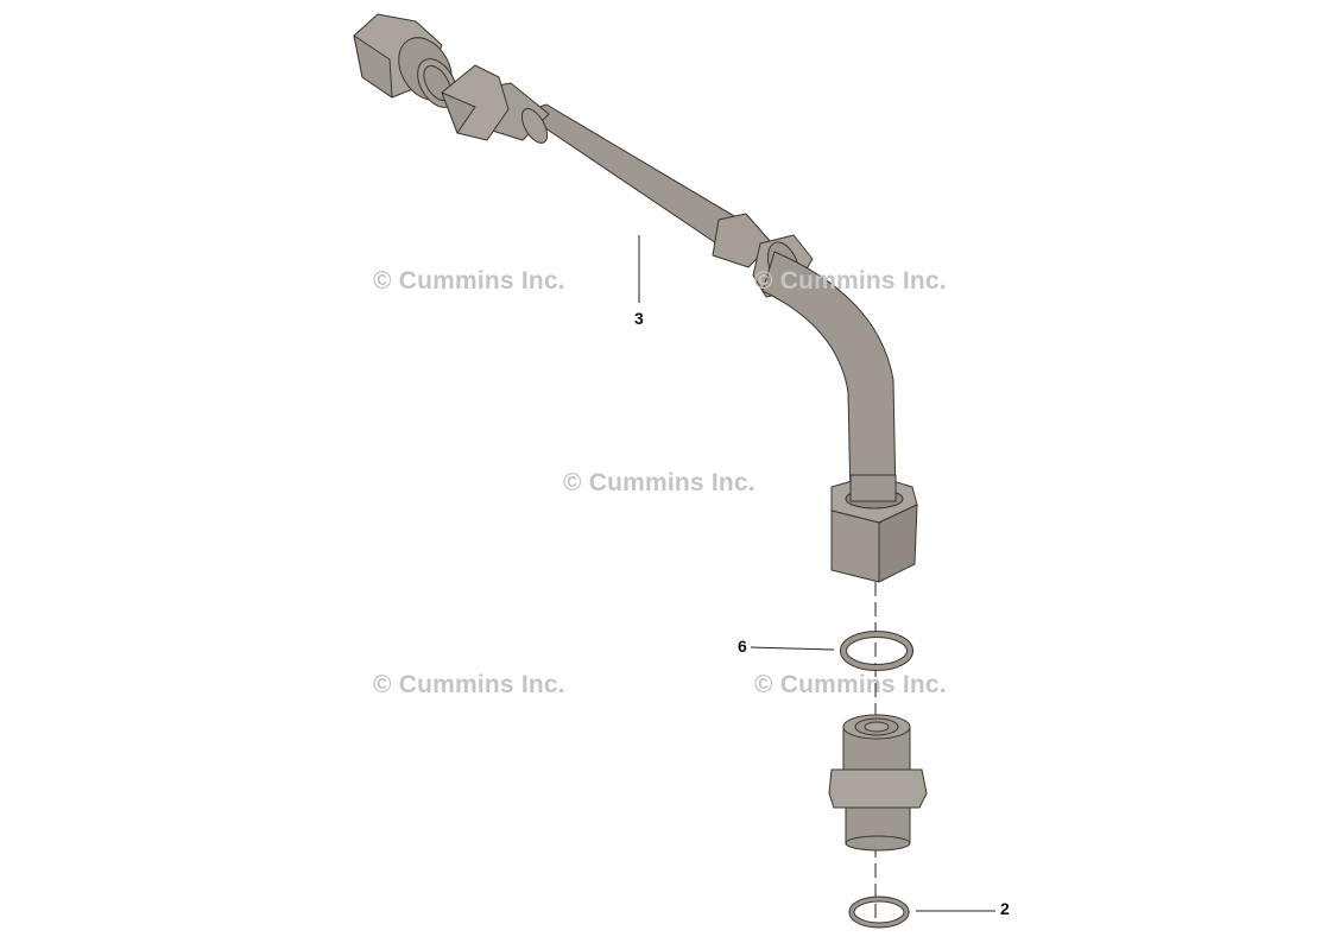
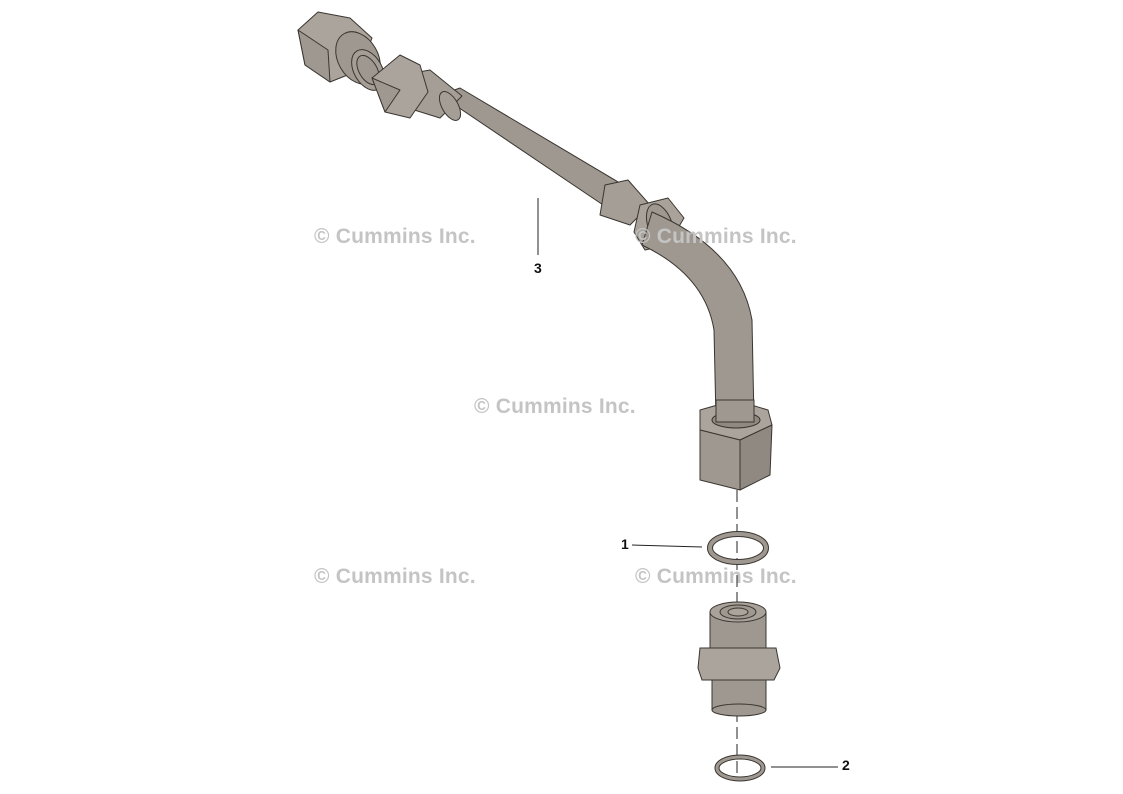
  © Cummins Inc.
  © Cummins Inc.
  © Cummins Inc.
  © Cummins Inc.
  © Cummins Inc.
- 6
+ 1
  2
  3
